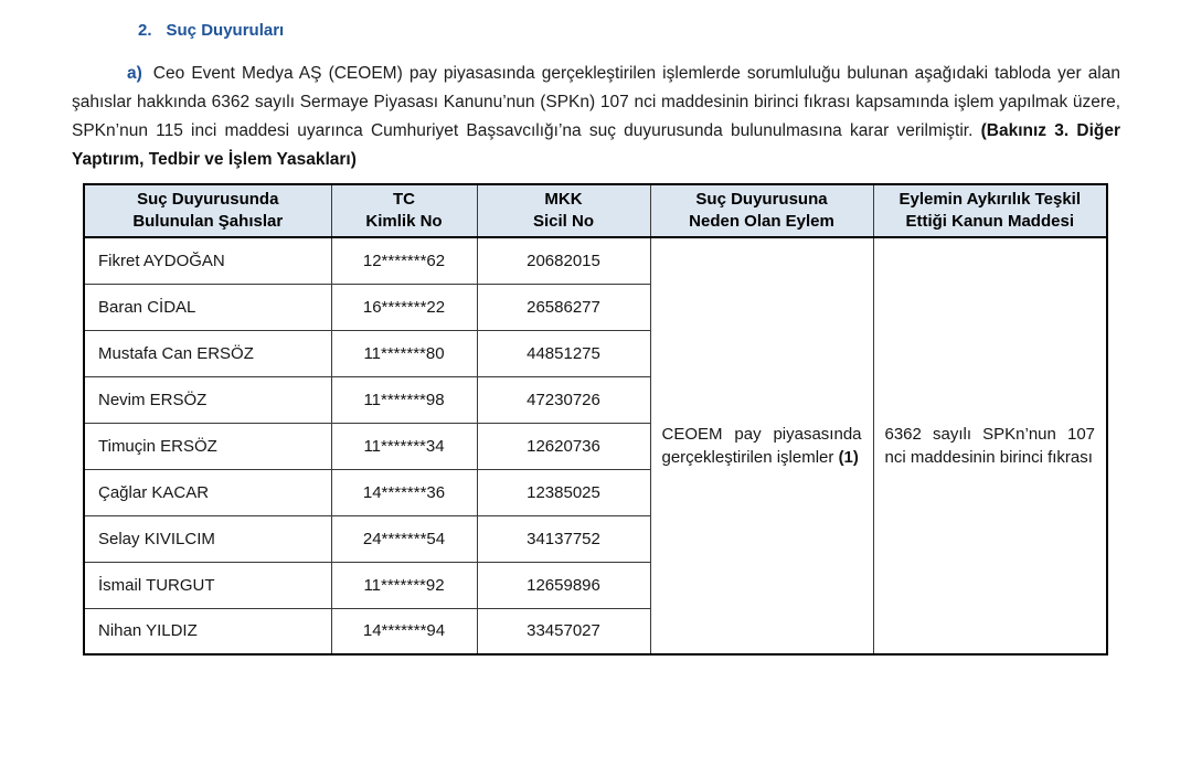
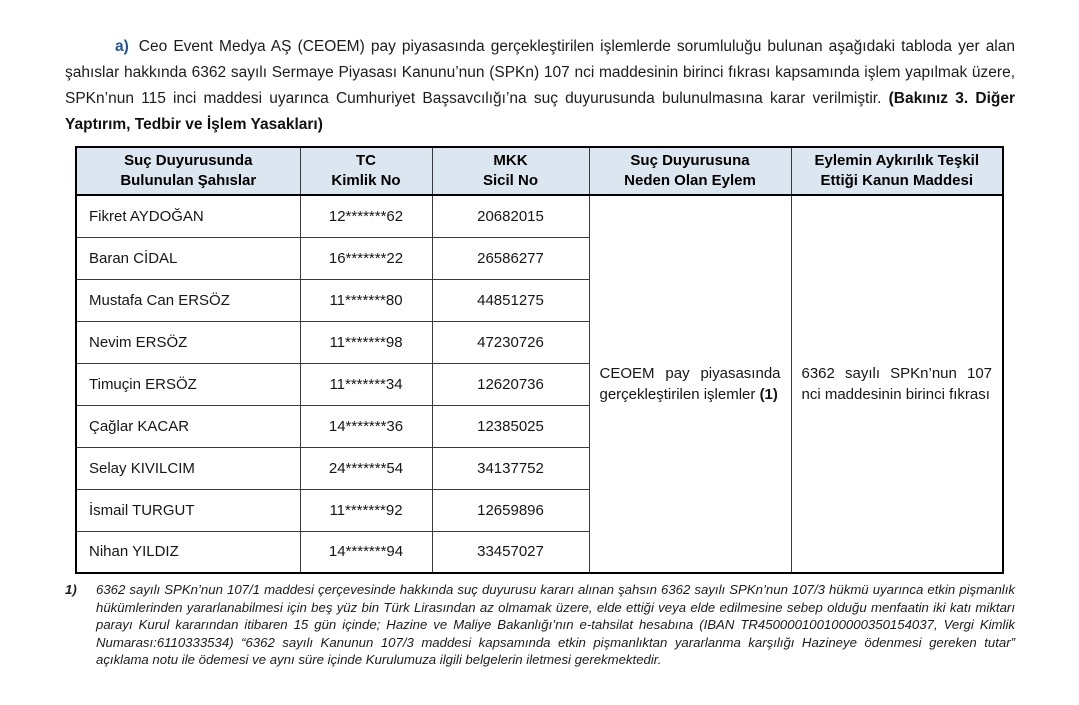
- 2.
- Suç Duyuruları
  a) Ceo Event Medya AŞ (CEOEM) pay piyasasında gerçekleştirilen işlemlerde sorumluluğu bulunan aşağıdaki tabloda yer alan şahıslar hakkında 6362 sayılı Sermaye Piyasası Kanunu’nun (SPKn) 107 nci maddesinin birinci fıkrası kapsamında işlem yapılmak üzere, SPKn’nun 115 inci maddesi uyarınca Cumhuriyet Başsavcılığı’na suç duyurusunda bulunulmasına karar verilmiştir. (Bakınız 3. Diğer Yaptırım, Tedbir ve İşlem Yasakları)
  Suç Duyurusunda Bulunulan Şahıslar	TC Kimlik No	MKK Sicil No	Suç Duyurusuna Neden Olan Eylem	Eylemin Aykırılık Teşkil Ettiği Kanun Maddesi
  Fikret AYDOĞAN	12*******62	20682015	CEOEM pay piyasasında gerçekleştirilen işlemler (1)	6362 sayılı SPKn’nun 107 nci maddesinin birinci fıkrası
  Baran CİDAL	16*******22	26586277
  Mustafa Can ERSÖZ	11*******80	44851275
  Nevim ERSÖZ	11*******98	47230726
  Timuçin ERSÖZ	11*******34	12620736
  Çağlar KACAR	14*******36	12385025
  Selay KIVILCIM	24*******54	34137752
  İsmail TURGUT	11*******92	12659896
  Nihan YILDIZ	14*******94	33457027
+ 1)
+ 6362 sayılı SPKn’nun 107/1 maddesi çerçevesinde hakkında suç duyurusu kararı alınan şahsın 6362 sayılı SPKn’nun 107/3 hükmü uyarınca etkin pişmanlık hükümlerinden yararlanabilmesi için beş yüz bin Türk Lirasından az olmamak üzere, elde ettiği veya elde edilmesine sebep olduğu menfaatin iki katı miktarı parayı Kurul kararından itibaren 15 gün içinde; Hazine ve Maliye Bakanlığı’nın e-tahsilat hesabına (IBAN TR450000100100000350154037, Vergi Kimlik Numarası:6110333534) “6362 sayılı Kanunun 107/3 maddesi kapsamında etkin pişmanlıktan yararlanma karşılığı Hazineye ödenmesi gereken tutar” açıklama notu ile ödemesi ve aynı süre içinde Kurulumuza ilgili belgelerin iletmesi gerekmektedir.
